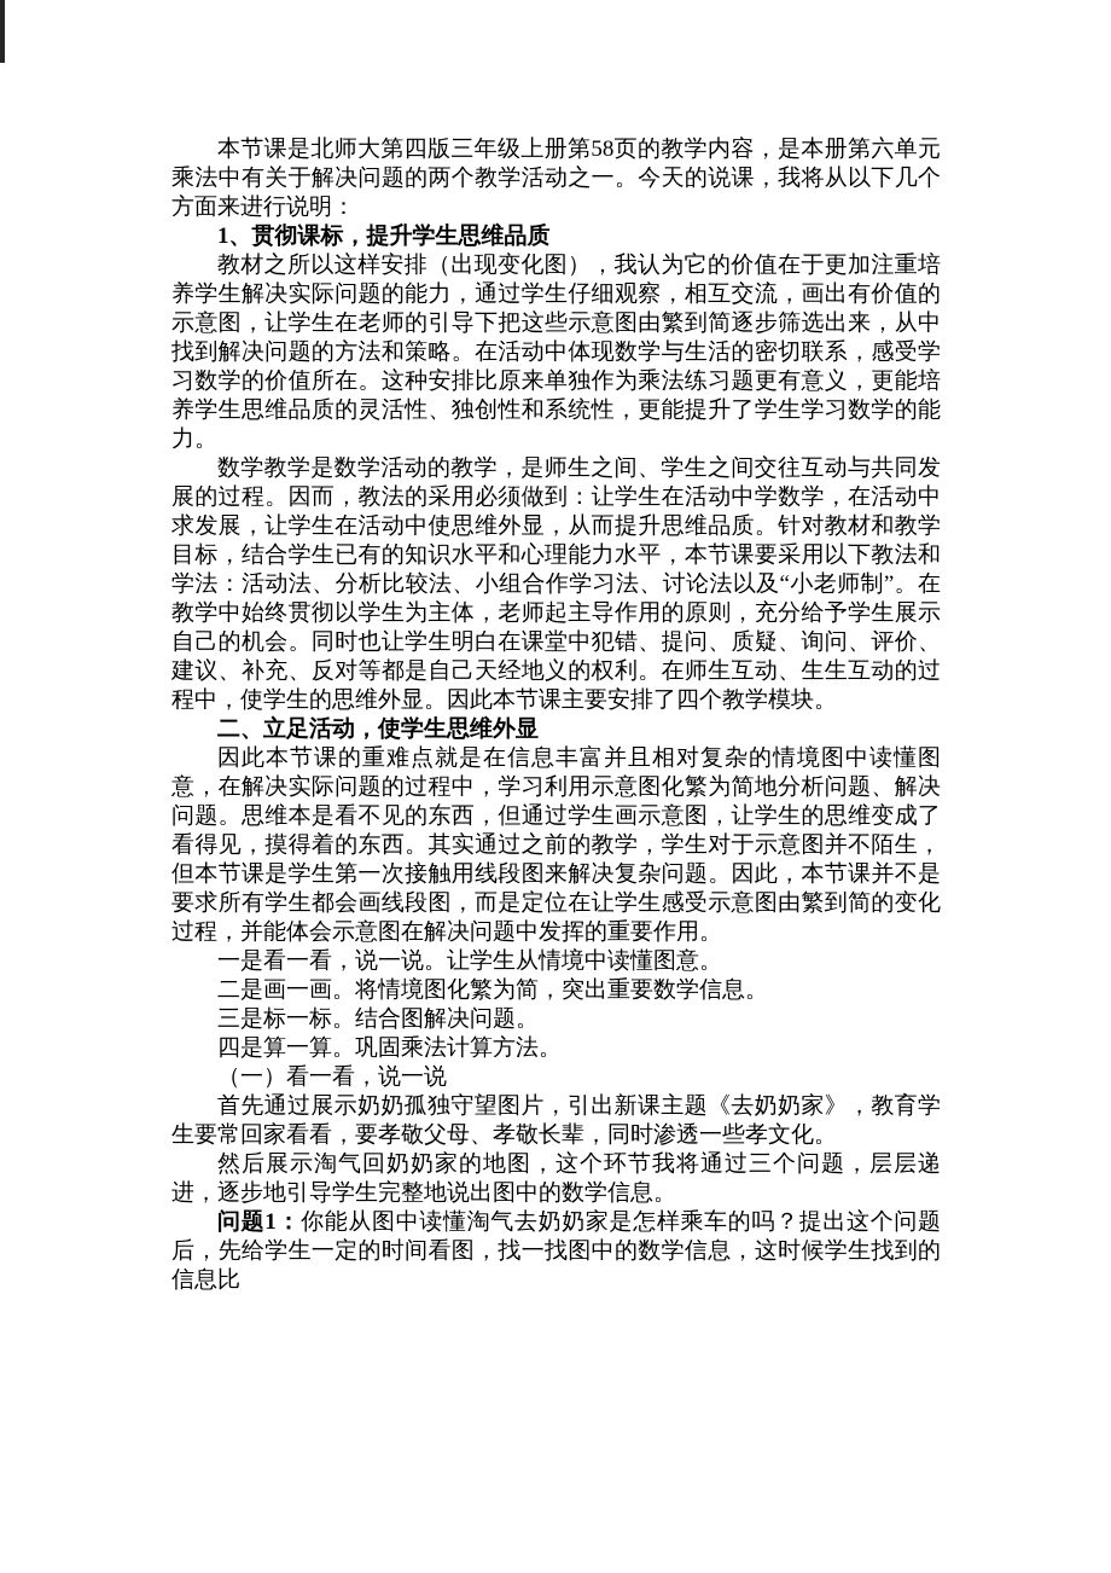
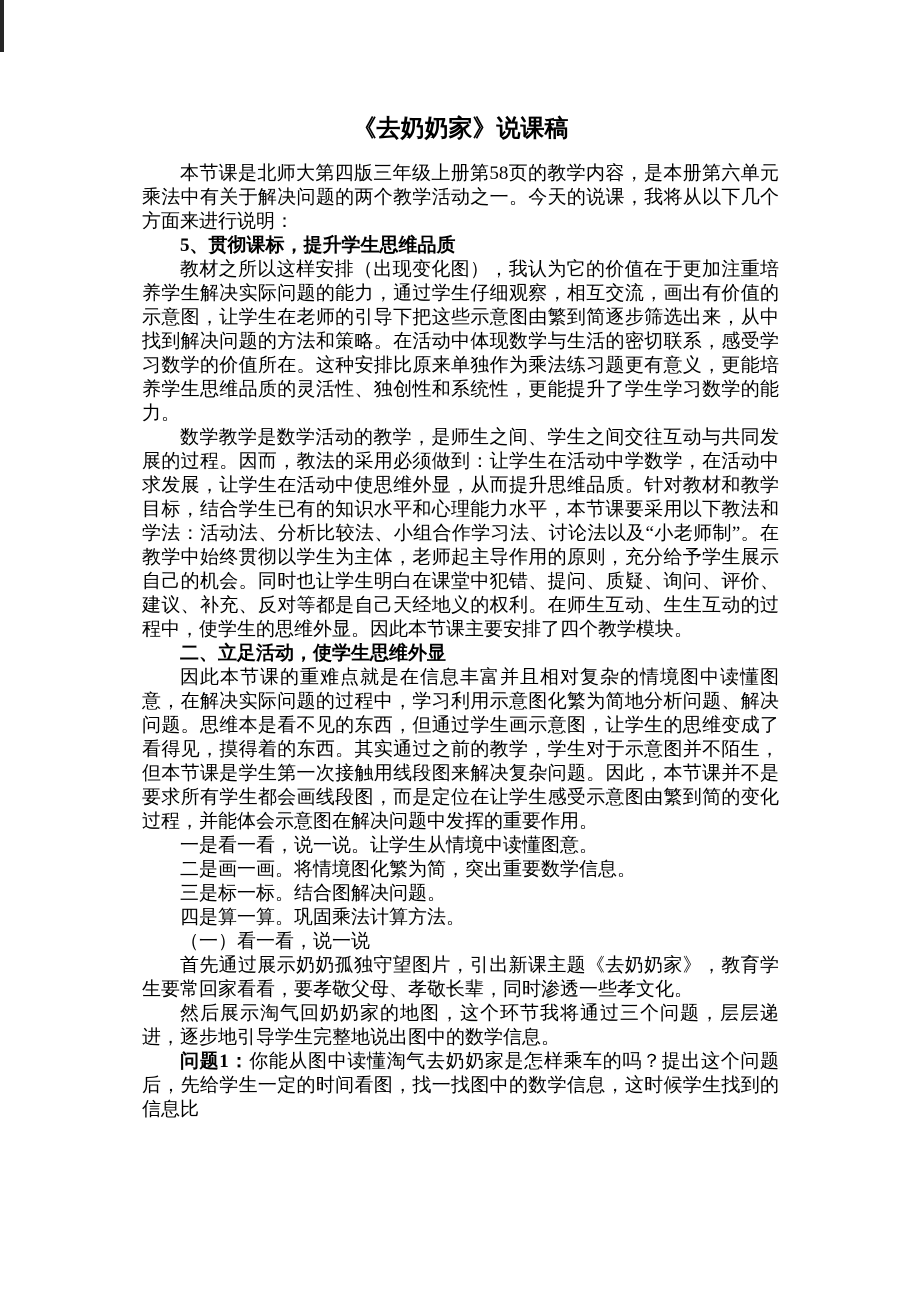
+ 《去奶奶家》说课稿
  本节课是北师大第四版三年级上册第58页的教学内容，是本册第六单元乘法中有关于解决问题的两个教学活动之一。今天的说课，我将从以下几个方面来进行说明：
- 1、贯彻课标，提升学生思维品质
+ 5、贯彻课标，提升学生思维品质
  教材之所以这样安排（出现变化图），我认为它的价值在于更加注重培养学生解决实际问题的能力，通过学生仔细观察，相互交流，画出有价值的示意图，让学生在老师的引导下把这些示意图由繁到简逐步筛选出来，从中找到解决问题的方法和策略。在活动中体现数学与生活的密切联系，感受学习数学的价值所在。这种安排比原来单独作为乘法练习题更有意义，更能培养学生思维品质的灵活性、独创性和系统性，更能提升了学生学习数学的能力。
  数学教学是数学活动的教学，是师生之间、学生之间交往互动与共同发展的过程。因而，教法的采用必须做到：让学生在活动中学数学，在活动中求发展，让学生在活动中使思维外显，从而提升思维品质。针对教材和教学目标，结合学生已有的知识水平和心理能力水平，本节课要采用以下教法和学法：活动法、分析比较法、小组合作学习法、讨论法以及“小老师制”。在教学中始终贯彻以学生为主体，老师起主导作用的原则，充分给予学生展示自己的机会。同时也让学生明白在课堂中犯错、提问、质疑、询问、评价、建议、补充、反对等都是自己天经地义的权利。在师生互动、生生互动的过程中，使学生的思维外显。因此本节课主要安排了四个教学模块。
  二、立足活动，使学生思维外显
  因此本节课的重难点就是在信息丰富并且相对复杂的情境图中读懂图意，在解决实际问题的过程中，学习利用示意图化繁为简地分析问题、解决问题。思维本是看不见的东西，但通过学生画示意图，让学生的思维变成了看得见，摸得着的东西。其实通过之前的教学，学生对于示意图并不陌生，但本节课是学生第一次接触用线段图来解决复杂问题。因此，本节课并不是要求所有学生都会画线段图，而是定位在让学生感受示意图由繁到简的变化过程，并能体会示意图在解决问题中发挥的重要作用。
  一是看一看，说一说。让学生从情境中读懂图意。
  二是画一画。将情境图化繁为简，突出重要数学信息。
  三是标一标。结合图解决问题。
  四是算一算。巩固乘法计算方法。
  （一）看一看，说一说
  首先通过展示奶奶孤独守望图片，引出新课主题《去奶奶家》，教育学生要常回家看看，要孝敬父母、孝敬长辈，同时渗透一些孝文化。
  然后展示淘气回奶奶家的地图，这个环节我将通过三个问题，层层递进，逐步地引导学生完整地说出图中的数学信息。
  问题1：你能从图中读懂淘气去奶奶家是怎样乘车的吗？提出这个问题后，先给学生一定的时间看图，找一找图中的数学信息，这时候学生找到的信息比
